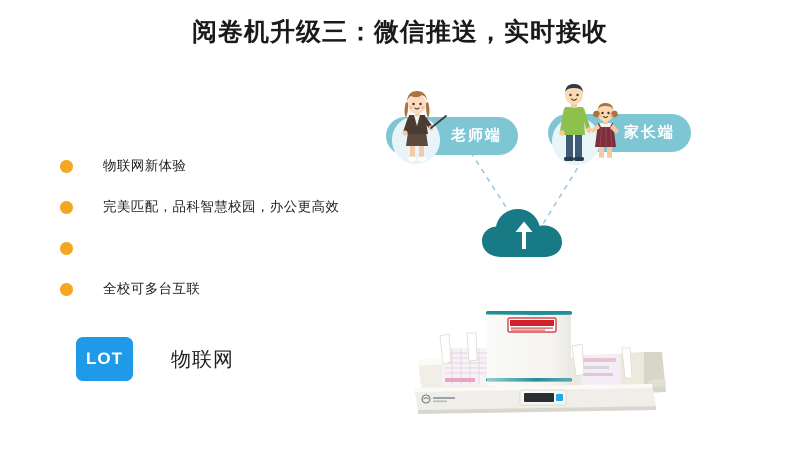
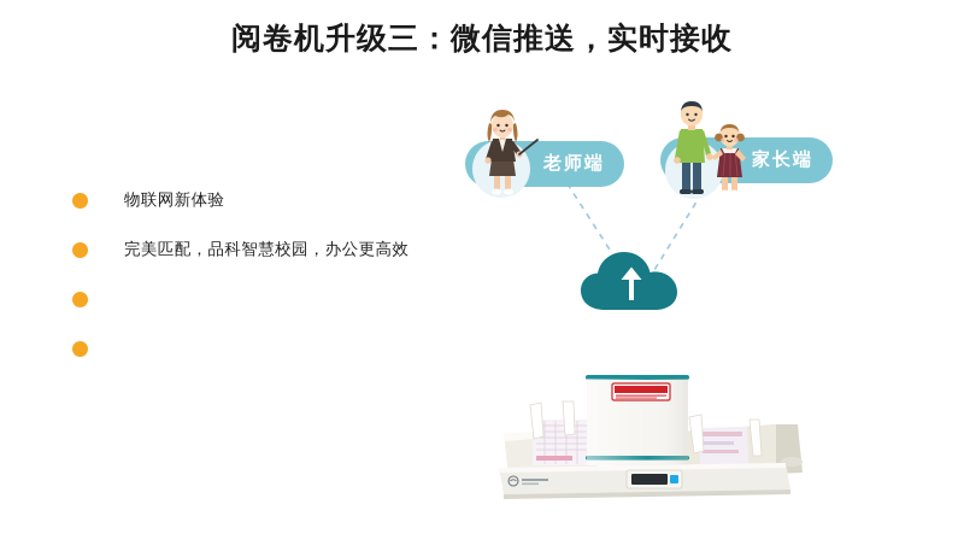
  阅卷机升级三：微信推送，实时接收
  物联网新体验
  完美匹配，品科智慧校园，办公更高效
- 全校可多台互联
- LOT
- 物联网
  老师端
  家长端
